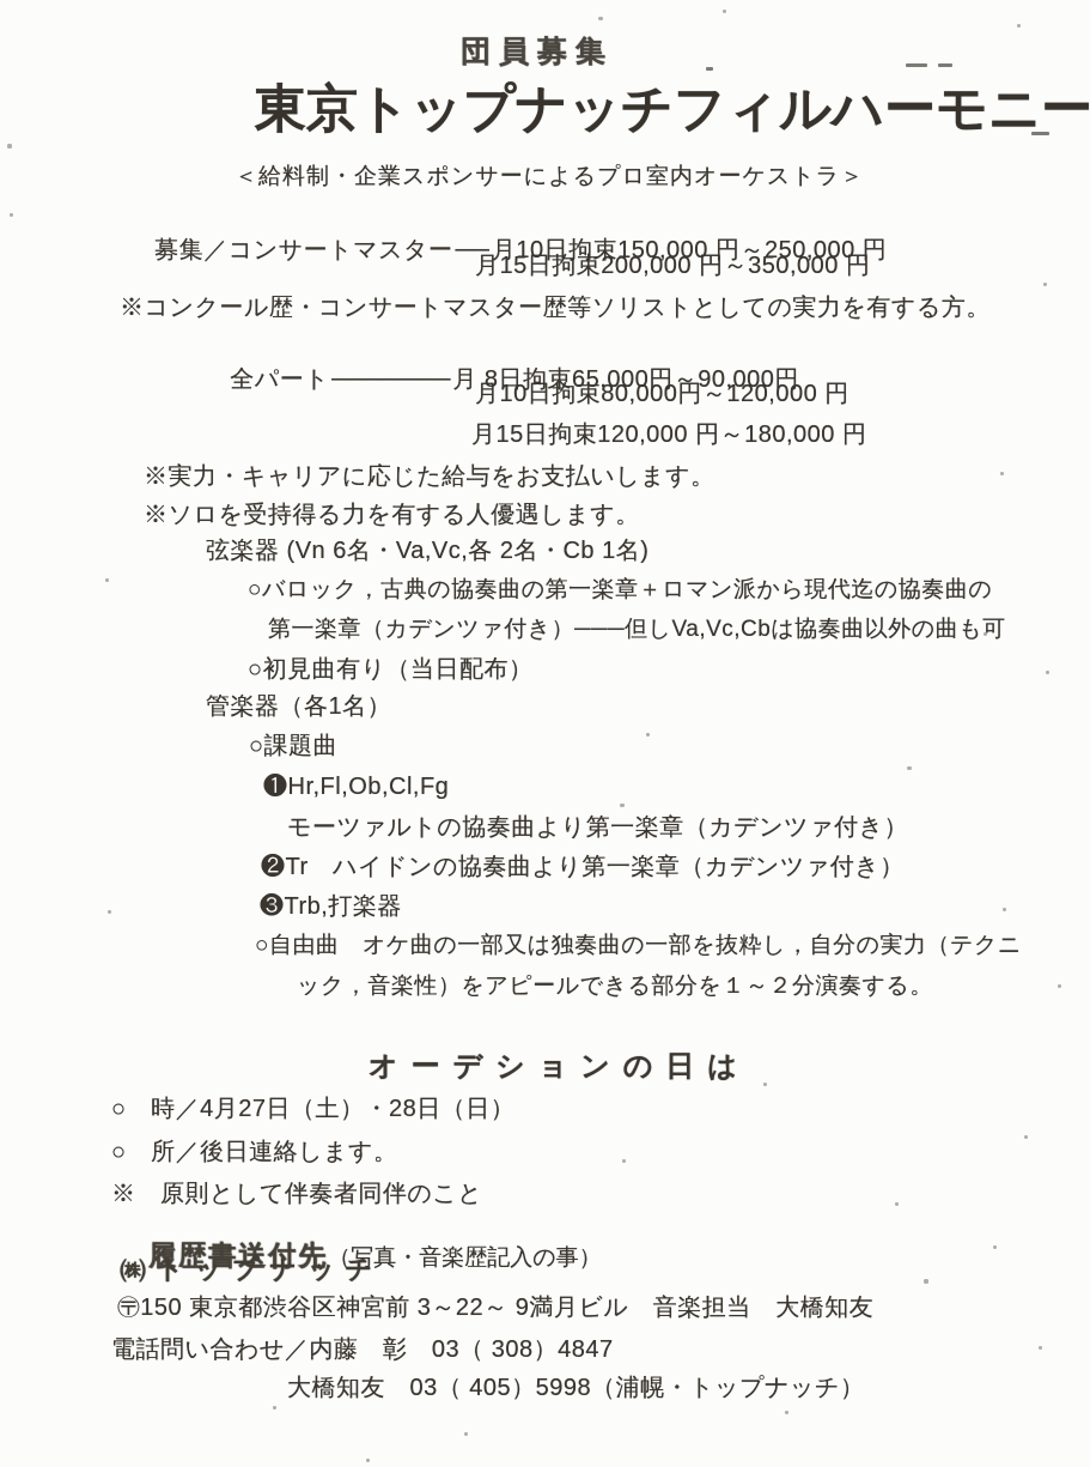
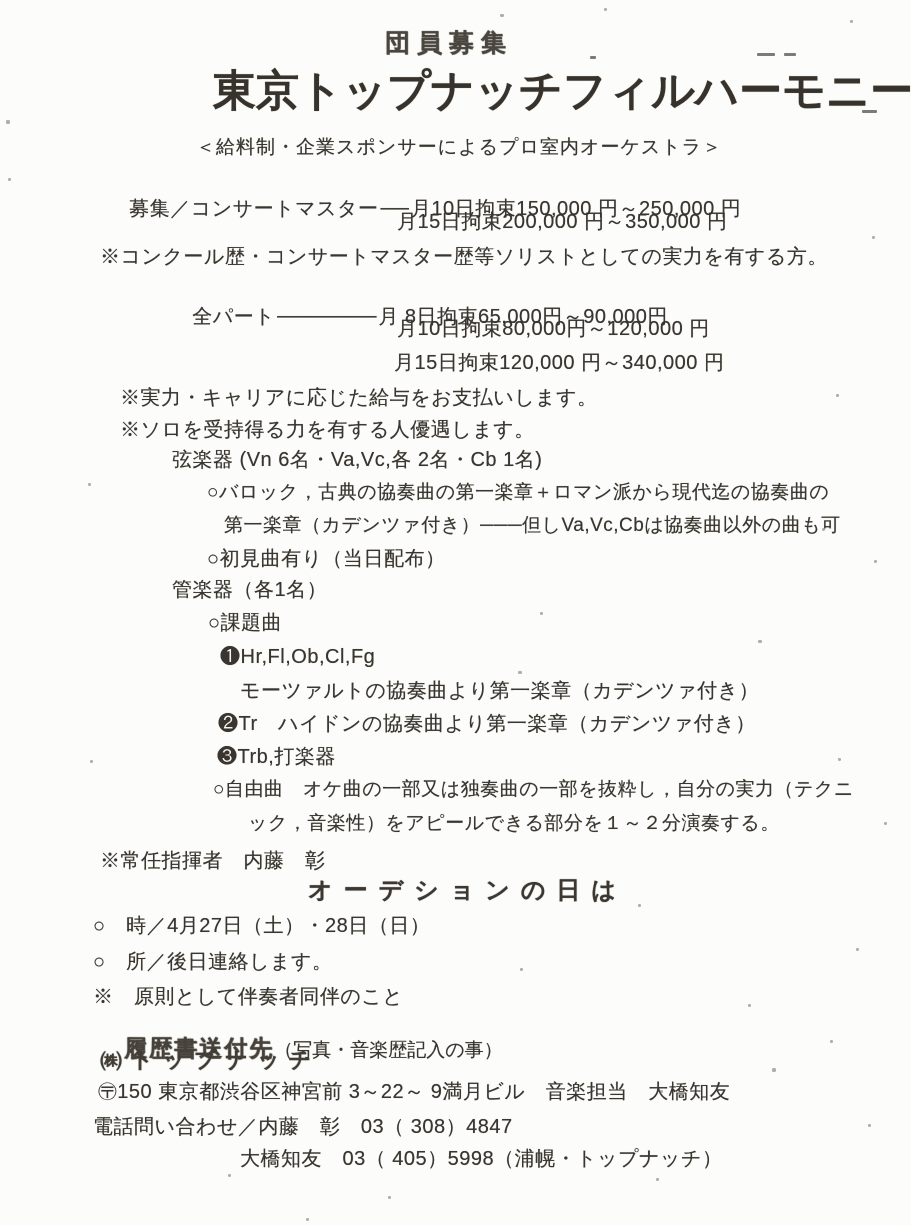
  団員募集
  東京トップナッチフィルハーモニー
  ＜給料制・企業スポンサーによるプロ室内オーケストラ＞
  募集／コンサートマスター──月10日拘束150,000 円～250,000 円
  月15日拘束200,000 円～350,000 円
  ※コンクール歴・コンサートマスター歴等ソリストとしての実力を有する方。
  全パート───────月 8日拘束65,000円～90,000円
  月10日拘束80,000円～120,000 円
- 月15日拘束120,000 円～180,000 円
+ 月15日拘束120,000 円～340,000 円
  ※実力・キャリアに応じた給与をお支払いします。
  ※ソロを受持得る力を有する人優遇します。
  弦楽器 (Vn 6名・Va,Vc,各 2名・Cb 1名)
  ○バロック，古典の協奏曲の第一楽章＋ロマン派から現代迄の協奏曲の
  第一楽章（カデンツァ付き）───但しVa,Vc,Cbは協奏曲以外の曲も可
  ○初見曲有り（当日配布）
  管楽器（各1名）
  ○課題曲
  ❶Hr,Fl,Ob,Cl,Fg
  モーツァルトの協奏曲より第一楽章（カデンツァ付き）
  ❷Tr ハイドンの協奏曲より第一楽章（カデンツァ付き）
  ❸Trb,打楽器
  ○自由曲 オケ曲の一部又は独奏曲の一部を抜粋し，自分の実力（テクニ
  ック，音楽性）をアピールできる部分を１～２分演奏する。
+ ※常任指揮者 内藤 彰
  オーデションの日は
  ○ 時／4月27日（土）・28日（日）
  ○ 所／後日連絡します。
  ※ 原則として伴奏者同伴のこと
  履歴書送付先（写真・音楽歴記入の事）
  ㈱トップナッチ
  〶150 東京都渋谷区神宮前 3～22～ 9満月ビル 音楽担当 大橋知友
  電話問い合わせ／内藤 彰 03（ 308）4847
  大橋知友 03（ 405）5998（浦幌・トップナッチ）
